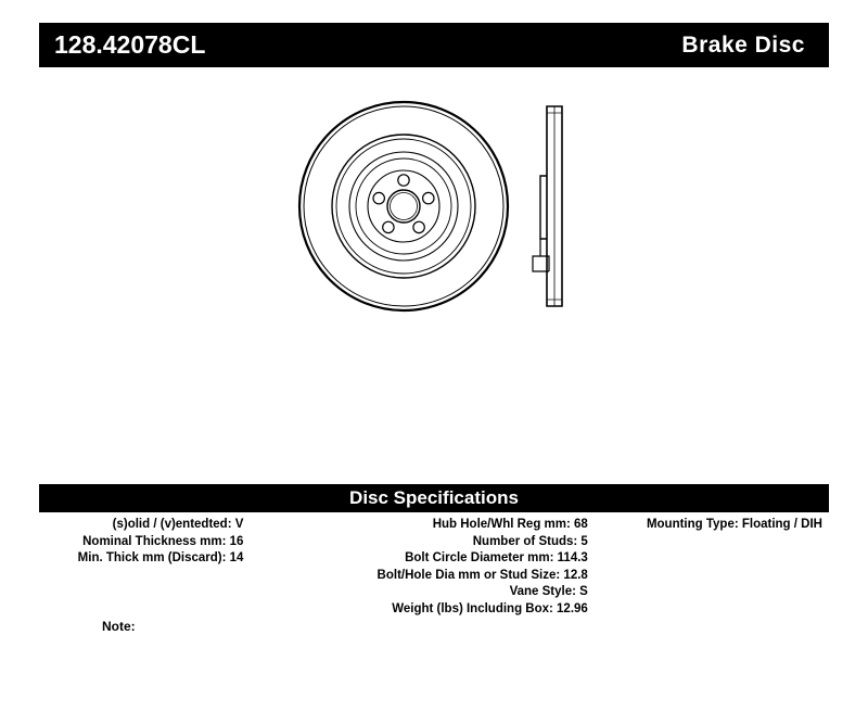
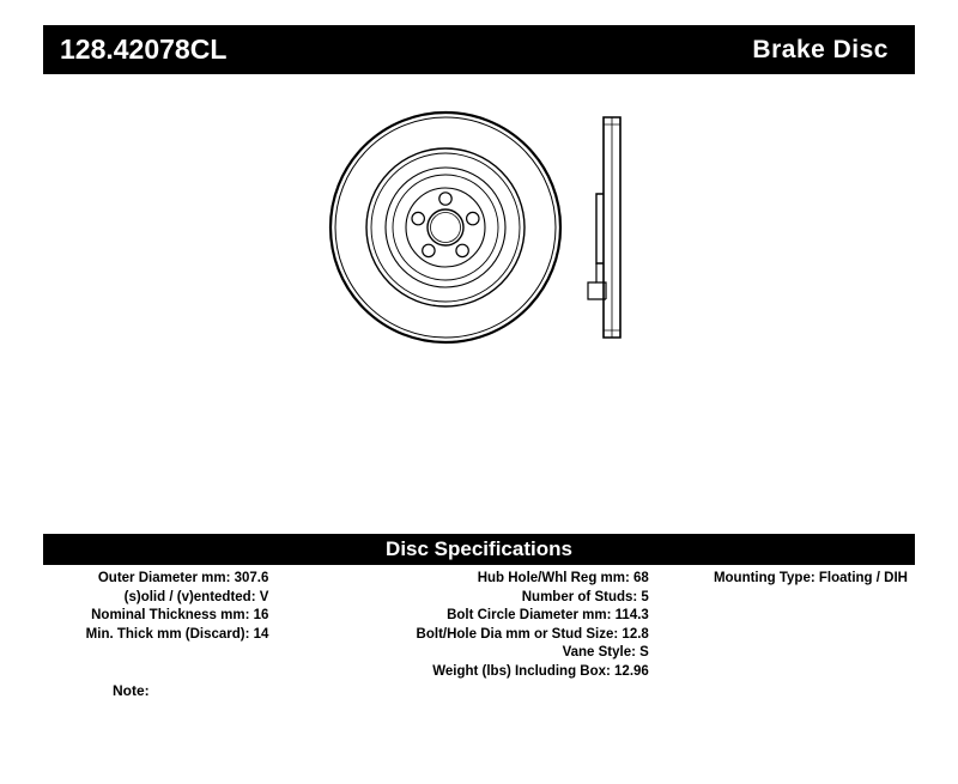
  128.42078CL
  Brake Disc
  Disc Specifications
+ Outer Diameter mm: 307.6
  (s)olid / (v)entedted: V
  Nominal Thickness mm: 16
  Min. Thick mm (Discard): 14
  Hub Hole/Whl Reg mm: 68
  Number of Studs: 5
  Bolt Circle Diameter mm: 114.3
  Bolt/Hole Dia mm or Stud Size: 12.8
  Vane Style: S
  Weight (lbs) Including Box: 12.96
  Mounting Type: Floating / DIH
  Note:
